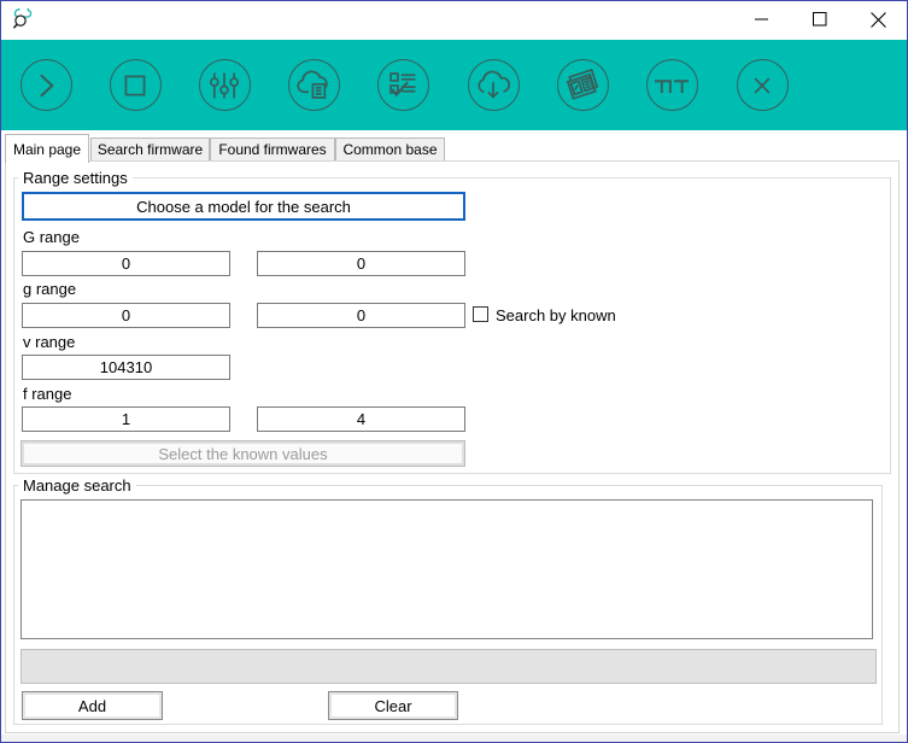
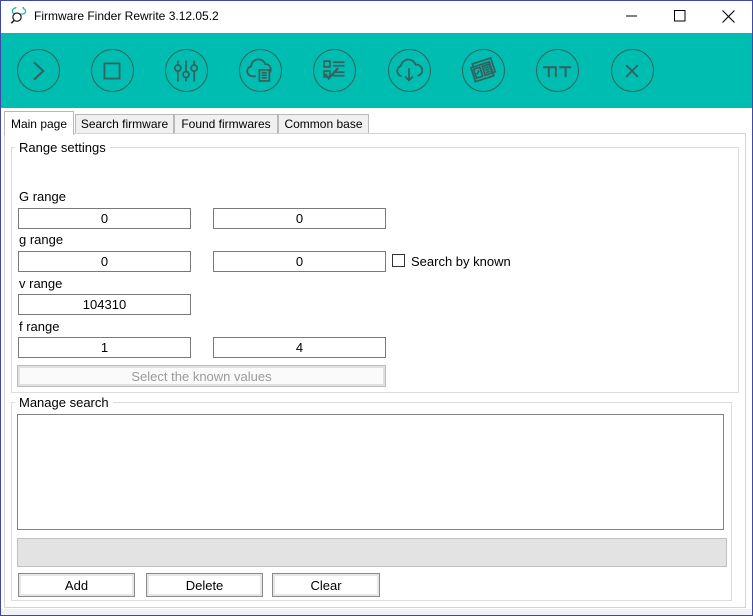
+ Firmware Finder Rewrite 3.12.05.2
  Main page
  Search firmware
  Found firmwares
  Common base
  Range settings
- Choose a model for the search
  G range
  0
  0
  g range
  0
  0
  Search by known
  v range
  104310
  f range
  1
  4
  Select the known values
  Manage search
  Add
+ Delete
  Clear
